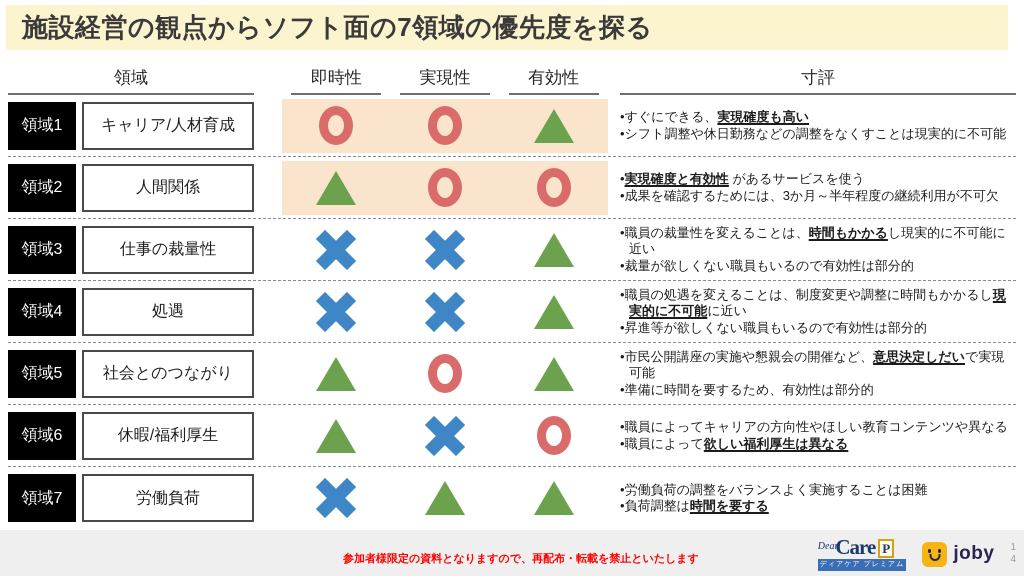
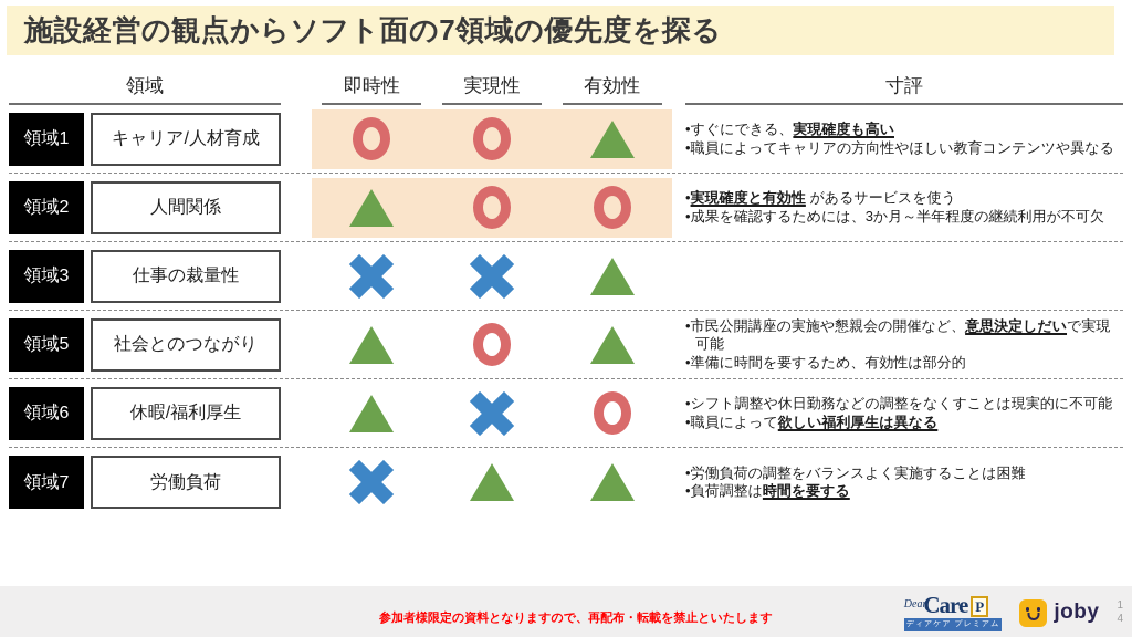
  施設経営の観点からソフト面の7領域の優先度を探る
  領域
  即時性
  実現性
  有効性
  寸評
  領域1
  キャリア/人材育成
  •すぐにできる、実現確度も高い
- •シフト調整や休日勤務などの調整をなくすことは現実的に不可能
+ •職員によってキャリアの方向性やほしい教育コンテンツや異なる
  領域2
  人間関係
  •実現確度と有効性 があるサービスを使う
  •成果を確認するためには、3か月～半年程度の継続利用が不可欠
  領域3
  仕事の裁量性
- •職員の裁量性を変えることは、時間もかかるし現実的に不可能に近い
- •裁量が欲しくない職員もいるので有効性は部分的
- 領域4
- 処遇
- •職員の処遇を変えることは、制度変更や調整に時間もかかるし現実的に不可能に近い
- •昇進等が欲しくない職員もいるので有効性は部分的
  領域5
  社会とのつながり
  •市民公開講座の実施や懇親会の開催など、意思決定しだいで実現可能
  •準備に時間を要するため、有効性は部分的
  領域6
  休暇/福利厚生
- •職員によってキャリアの方向性やほしい教育コンテンツや異なる
+ •シフト調整や休日勤務などの調整をなくすことは現実的に不可能
  •職員によって欲しい福利厚生は異なる
  領域7
  労働負荷
  •労働負荷の調整をバランスよく実施することは困難
  •負荷調整は時間を要する
  参加者様限定の資料となりますので、再配布・転載を禁止といたします
  Dear
  Care
  P
  joby
  1
  4
